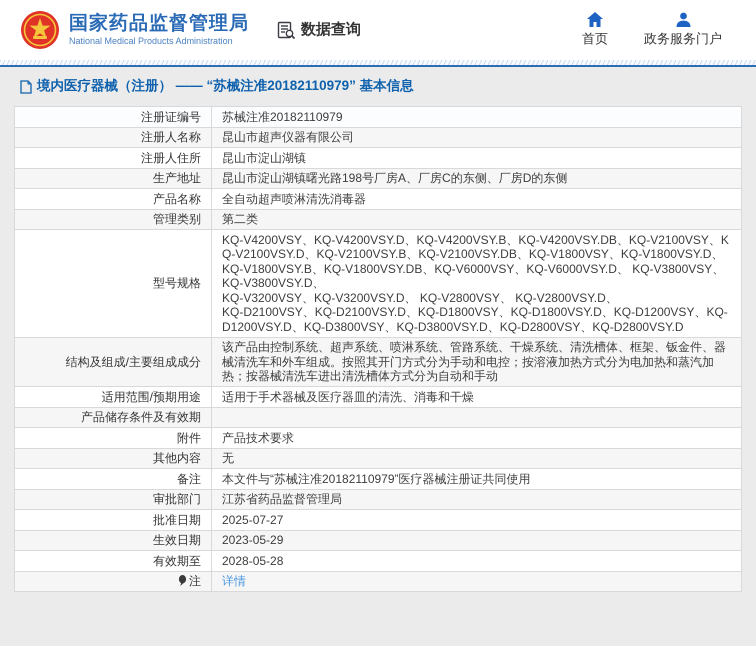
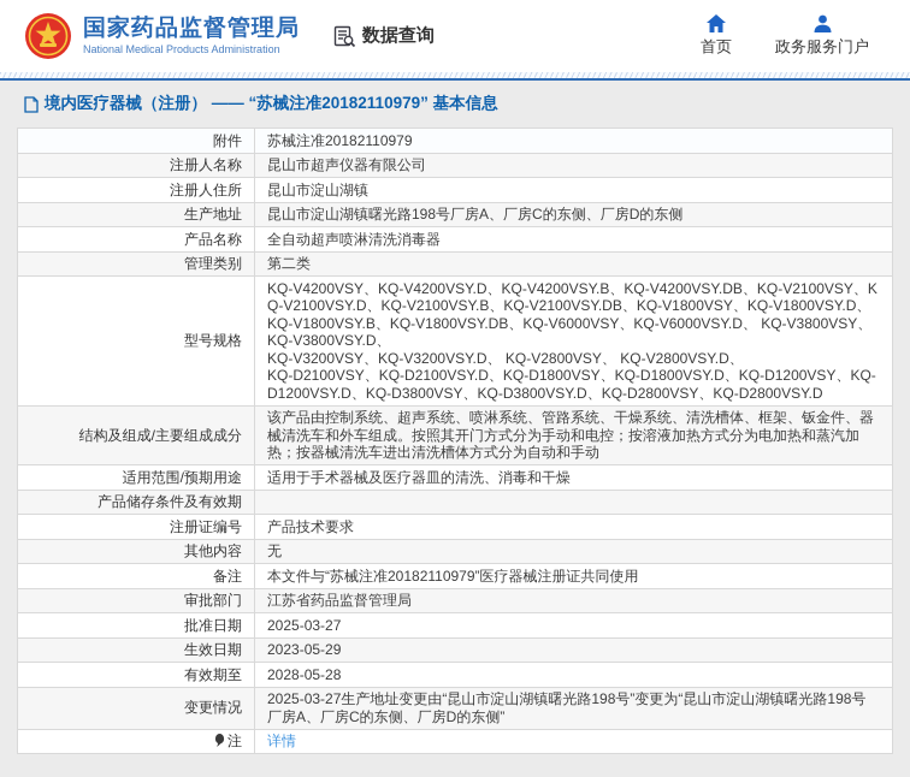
  国家药品监督管理局
  National Medical Products Administration
  数据查询
  首页
  政务服务门户
  境内医疗器械（注册） —— “苏械注准20182110979” 基本信息
- 注册证编号	苏械注准20182110979
+ 附件	苏械注准20182110979
  注册人名称	昆山市超声仪器有限公司
  注册人住所	昆山市淀山湖镇
  生产地址	昆山市淀山湖镇曙光路198号厂房A、厂房C的东侧、厂房D的东侧
  产品名称	全自动超声喷淋清洗消毒器
  管理类别	第二类
  型号规格	KQ-V4200VSY、KQ-V4200VSY.D、KQ-V4200VSY.B、KQ-V4200VSY.DB、KQ-V2100VSY、KQ-V2100VSY.D、KQ-V2100VSY.B、KQ-V2100VSY.DB、KQ-V1800VSY、KQ-V1800VSY.D、KQ-V1800VSY.B、KQ-V1800VSY.DB、KQ-V6000VSY、KQ-V6000VSY.D、 KQ-V3800VSY、KQ-V3800VSY.D、 KQ-V3200VSY、KQ-V3200VSY.D、 KQ-V2800VSY、 KQ-V2800VSY.D、 KQ-D2100VSY、KQ-D2100VSY.D、KQ-D1800VSY、KQ-D1800VSY.D、KQ-D1200VSY、KQ-D1200VSY.D、KQ-D3800VSY、KQ-D3800VSY.D、KQ-D2800VSY、KQ-D2800VSY.D
  结构及组成/主要组成成分	该产品由控制系统、超声系统、喷淋系统、管路系统、干燥系统、清洗槽体、框架、钣金件、器械清洗车和外车组成。按照其开门方式分为手动和电控；按溶液加热方式分为电加热和蒸汽加热；按器械清洗车进出清洗槽体方式分为自动和手动
  适用范围/预期用途	适用于手术器械及医疗器皿的清洗、消毒和干燥
  产品储存条件及有效期
- 附件	产品技术要求
+ 注册证编号	产品技术要求
  其他内容	无
  备注	本文件与“苏械注准20182110979”医疗器械注册证共同使用
  审批部门	江苏省药品监督管理局
- 批准日期	2025-07-27
+ 批准日期	2025-03-27
  生效日期	2023-05-29
  有效期至	2028-05-28
+ 变更情况	2025-03-27生产地址变更由“昆山市淀山湖镇曙光路198号”变更为“昆山市淀山湖镇曙光路198号厂房A、厂房C的东侧、厂房D的东侧”
  注	详情
